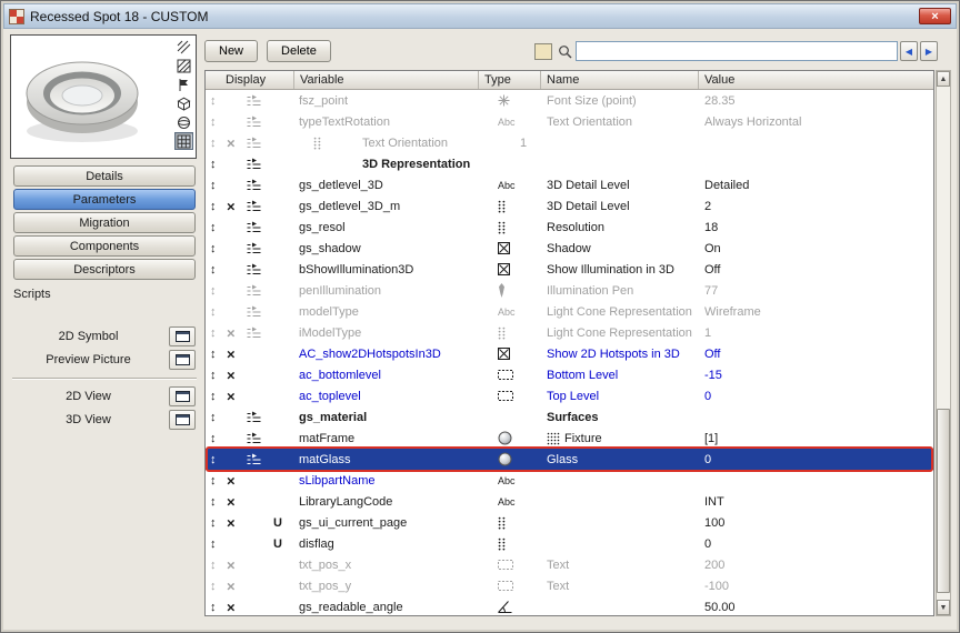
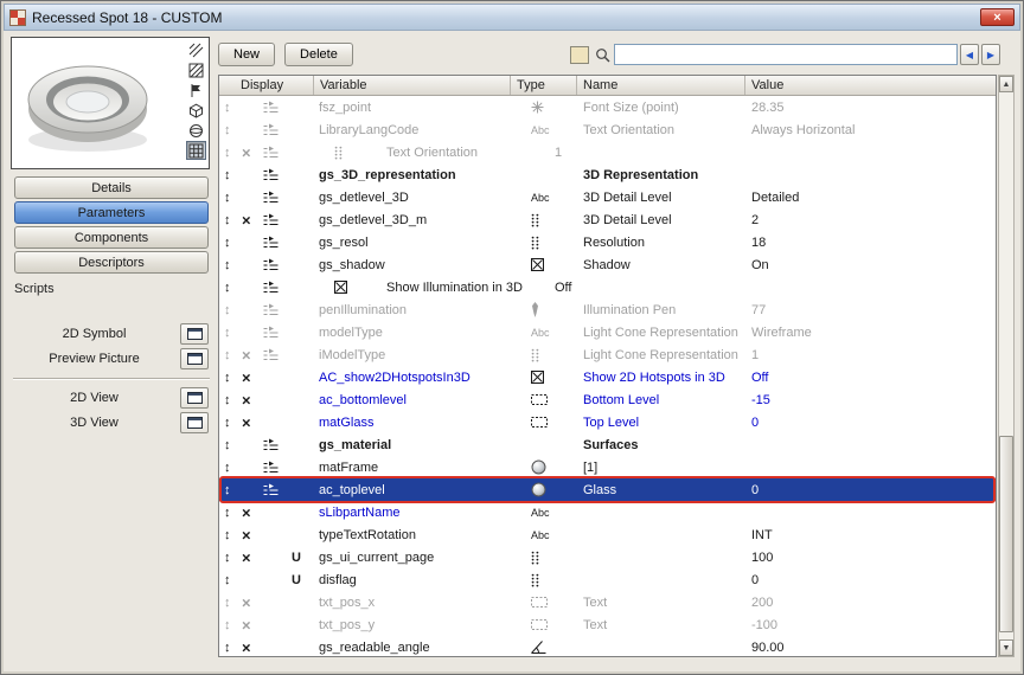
  Recessed Spot 18 - CUSTOM
  ×
  Details
  Parameters
- Migration
  Components
  Descriptors
  Scripts
  2D Symbol
  Preview Picture
  2D View
  3D View
  New
  Delete
  ◀
  ▶
  Display
  Variable
  Type
  Name
  Value
  ↕
  fsz_point
  Font Size (point)
  28.35
  ↕
- typeTextRotation
+ LibraryLangCode
  Abc
  Text Orientation
  Always Horizontal
  ↕
  ×
  Text Orientation
  1
  ↕
+ gs_3D_representation
  3D Representation
  ↕
  gs_detlevel_3D
  Abc
  3D Detail Level
  Detailed
  ↕
  ×
  gs_detlevel_3D_m
  3D Detail Level
  2
  ↕
  gs_resol
  Resolution
  18
  ↕
  gs_shadow
  Shadow
  On
  ↕
- bShowIllumination3D
  Show Illumination in 3D
  Off
  ↕
  penIllumination
  Illumination Pen
  77
  ↕
  modelType
  Abc
  Light Cone Representation
  Wireframe
  ↕
  ×
  iModelType
  Light Cone Representation
  1
  ↕
  ×
  AC_show2DHotspotsIn3D
  Show 2D Hotspots in 3D
  Off
  ↕
  ×
  ac_bottomlevel
  Bottom Level
  -15
  ↕
  ×
- ac_toplevel
+ matGlass
  Top Level
  0
  ↕
  gs_material
  Surfaces
  ↕
  matFrame
- Fixture
  [1]
  ↕
- matGlass
+ ac_toplevel
  Glass
  0
  ↕
  ×
  sLibpartName
  Abc
  ↕
  ×
- LibraryLangCode
+ typeTextRotation
  Abc
  INT
  ↕
  ×
  U
  gs_ui_current_page
  100
  ↕
  U
  disflag
  0
  ↕
  ×
  txt_pos_x
  Text
  200
  ↕
  ×
  txt_pos_y
  Text
  -100
  ↕
  ×
  gs_readable_angle
- 50.00
+ 90.00
